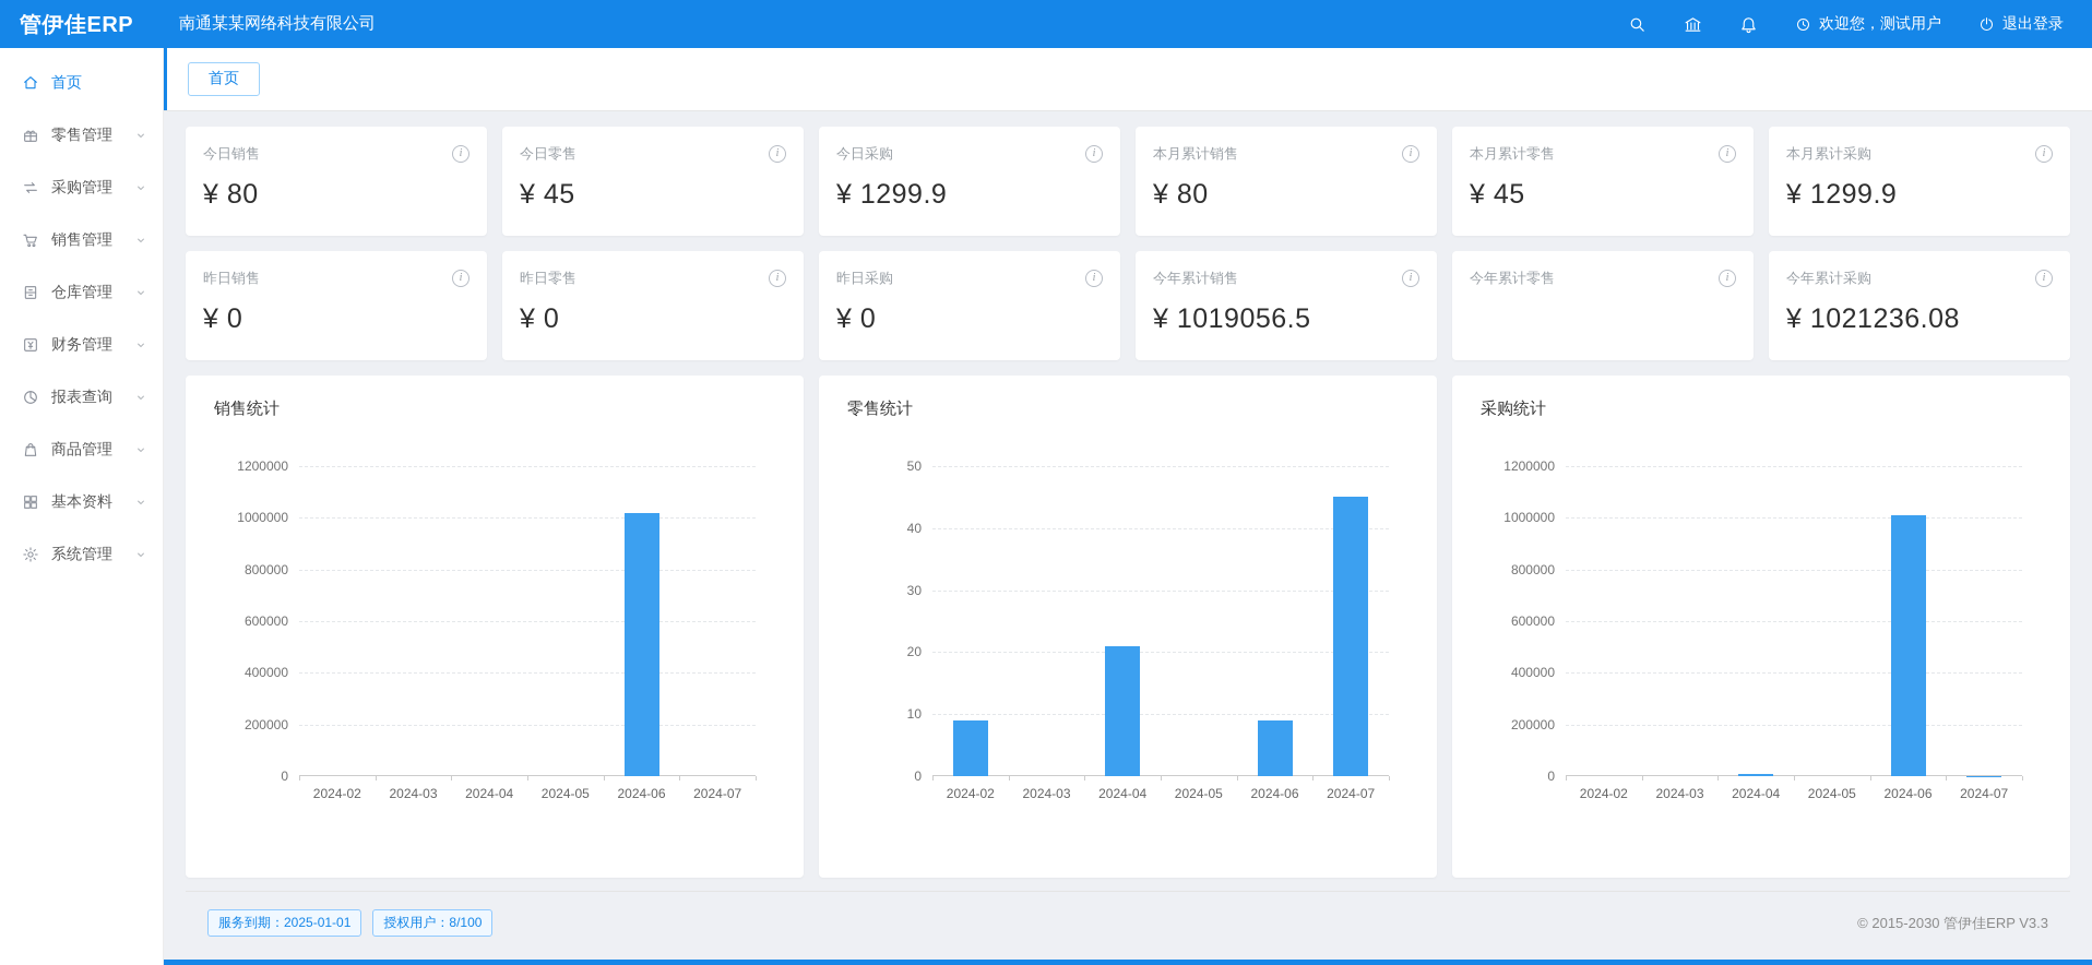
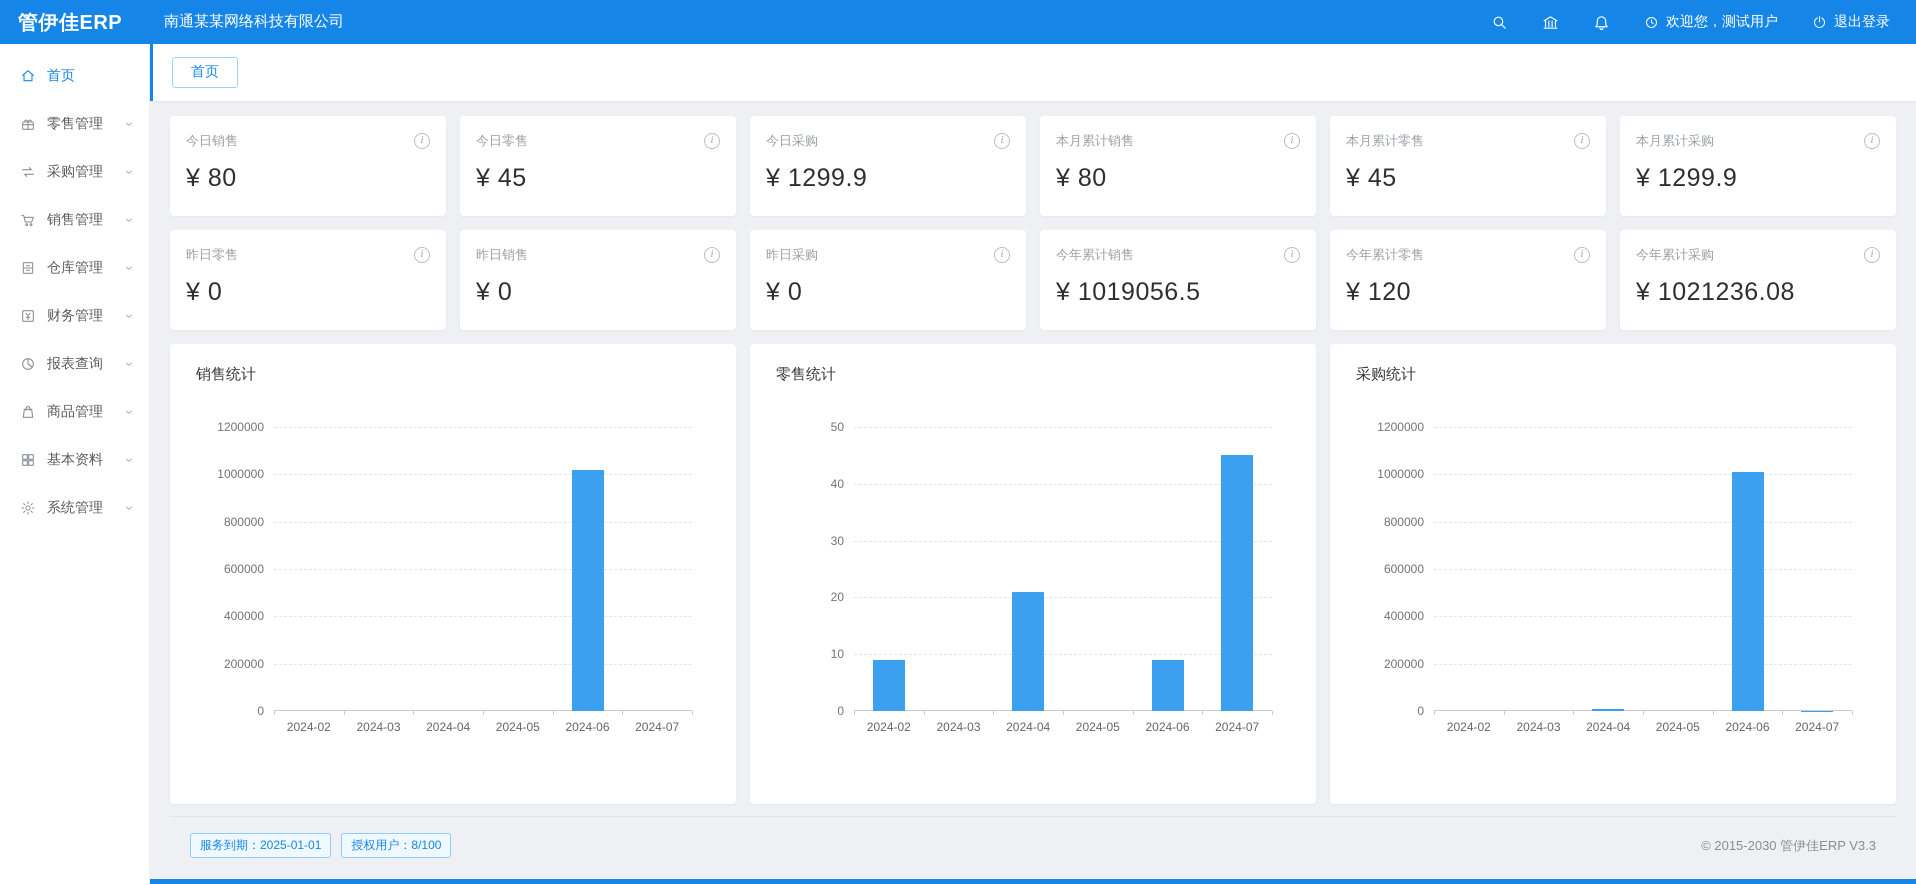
  管伊佳ERP
  南通某某网络科技有限公司
  欢迎您，测试用户
  退出登录
  首页
  零售管理
  采购管理
  销售管理
  仓库管理
  财务管理
  报表查询
  商品管理
  基本资料
  系统管理
  首页
  今日销售
  i
  ¥ 80
  今日零售
  i
  ¥ 45
  今日采购
  i
  ¥ 1299.9
  本月累计销售
  i
  ¥ 80
  本月累计零售
  i
  ¥ 45
  本月累计采购
  i
  ¥ 1299.9
- 昨日销售
+ 昨日零售
  i
  ¥ 0
- 昨日零售
+ 昨日销售
  i
  ¥ 0
  昨日采购
  i
  ¥ 0
  今年累计销售
  i
  ¥ 1019056.5
  今年累计零售
  i
+ ¥ 120
  今年累计采购
  i
  ¥ 1021236.08
  销售统计
  0
  200000
  400000
  600000
  800000
  1000000
  1200000
  2024-02
  2024-03
  2024-04
  2024-05
  2024-06
  2024-07
  零售统计
  0
  10
  20
  30
  40
  50
  2024-02
  2024-03
  2024-04
  2024-05
  2024-06
  2024-07
  采购统计
  0
  200000
  400000
  600000
  800000
  1000000
  1200000
  2024-02
  2024-03
  2024-04
  2024-05
  2024-06
  2024-07
  服务到期：2025-01-01
  授权用户：8/100
  © 2015-2030 管伊佳ERP V3.3
